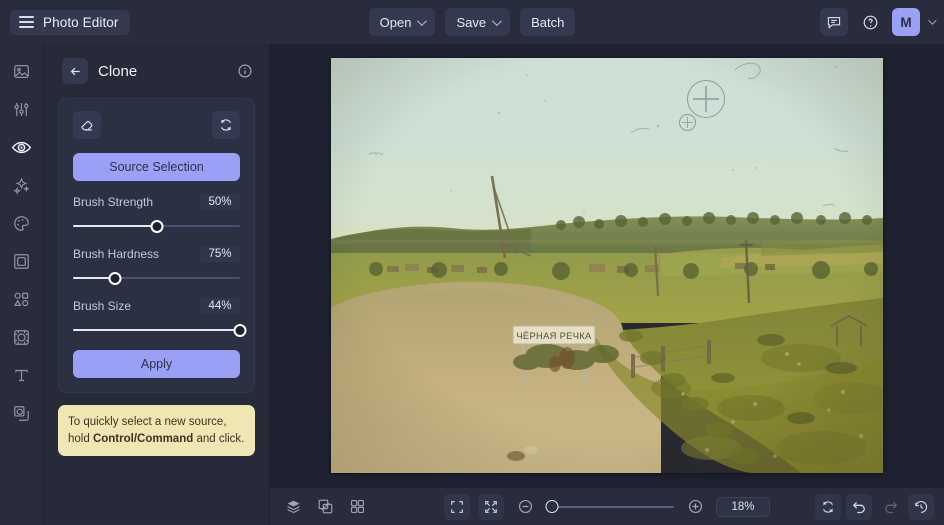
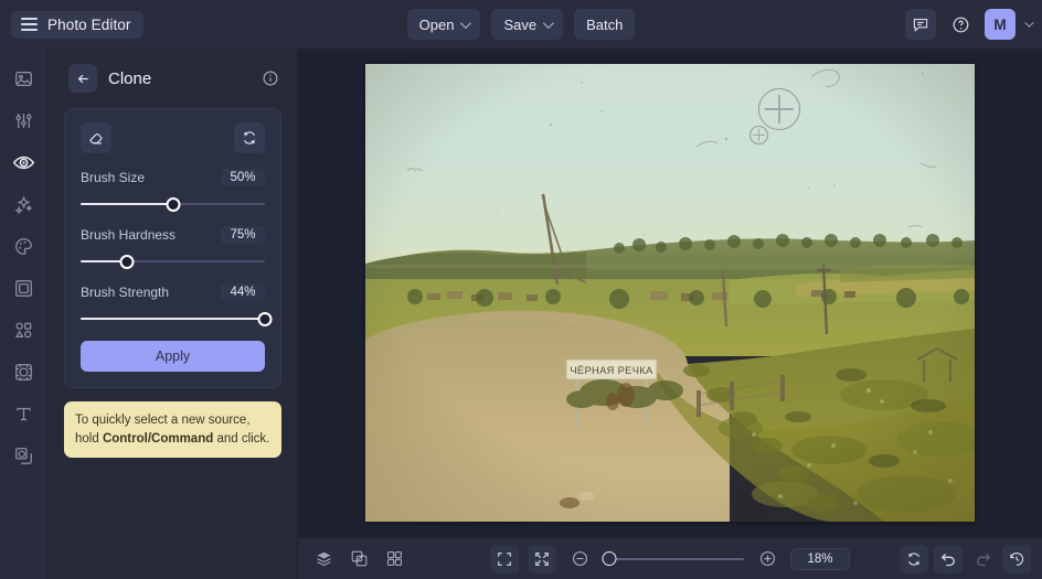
  Photo Editor
  Open
  Save
  Batch
  M
  Clone
- Source Selection
- Brush Strength
+ Brush Size
  50%
  Brush Hardness
  75%
- Brush Size
+ Brush Strength
  44%
  Apply
  To quickly select a new source, hold Control/Command and click.
  18%
